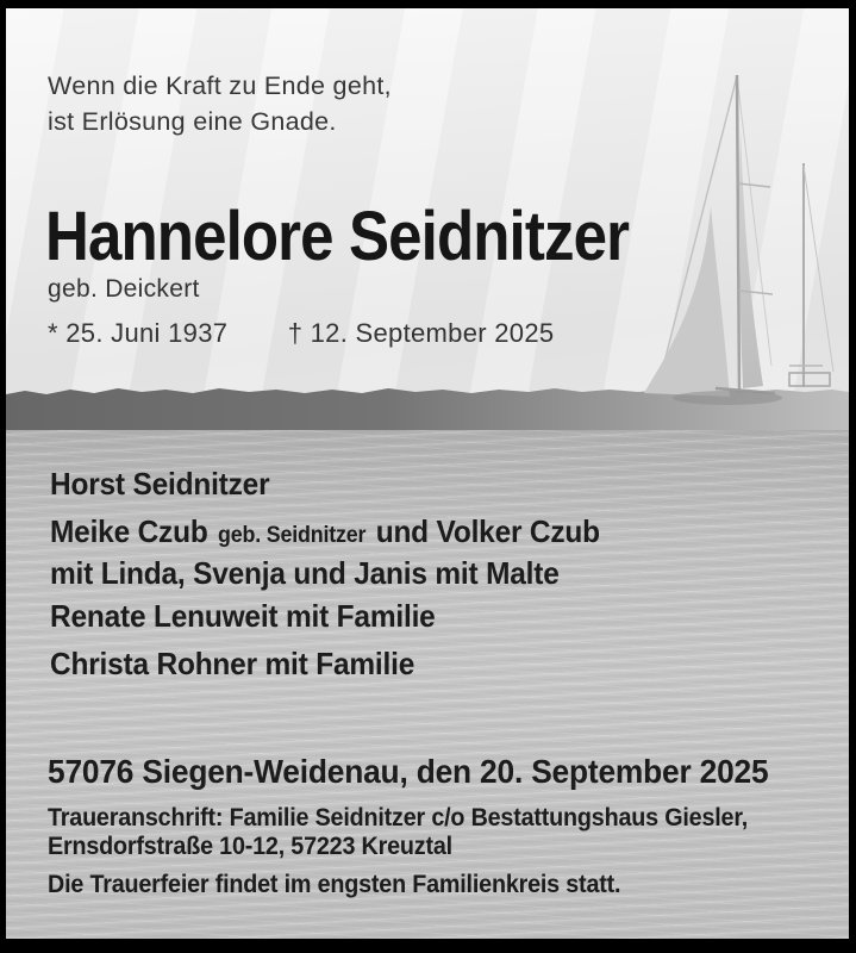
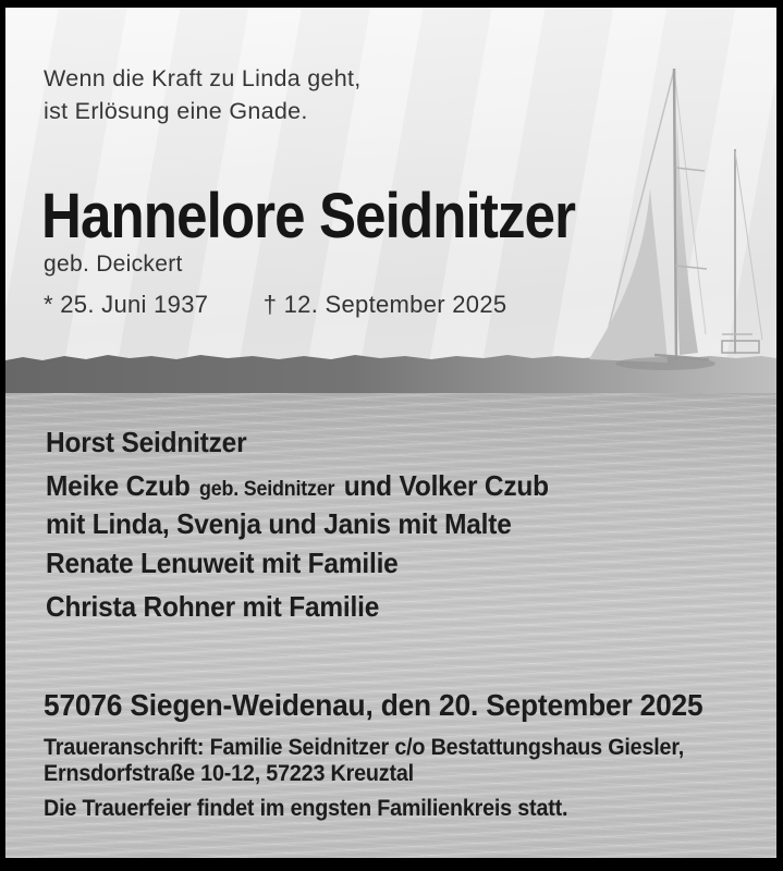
- Wenn die Kraft zu Ende geht,
+ Wenn die Kraft zu Linda geht,
  ist Erlösung eine Gnade.
  Hannelore Seidnitzer
  geb. Deickert
  * 25. Juni 1937 † 12. September 2025
  Horst Seidnitzer
  Meike Czub geb. Seidnitzer und Volker Czub
  mit Linda, Svenja und Janis mit Malte
  Renate Lenuweit mit Familie
  Christa Rohner mit Familie
  57076 Siegen-Weidenau, den 20. September 2025
  Traueranschrift: Familie Seidnitzer c/o Bestattungshaus Giesler,
  Ernsdorfstraße 10-12, 57223 Kreuztal
  Die Trauerfeier findet im engsten Familienkreis statt.
